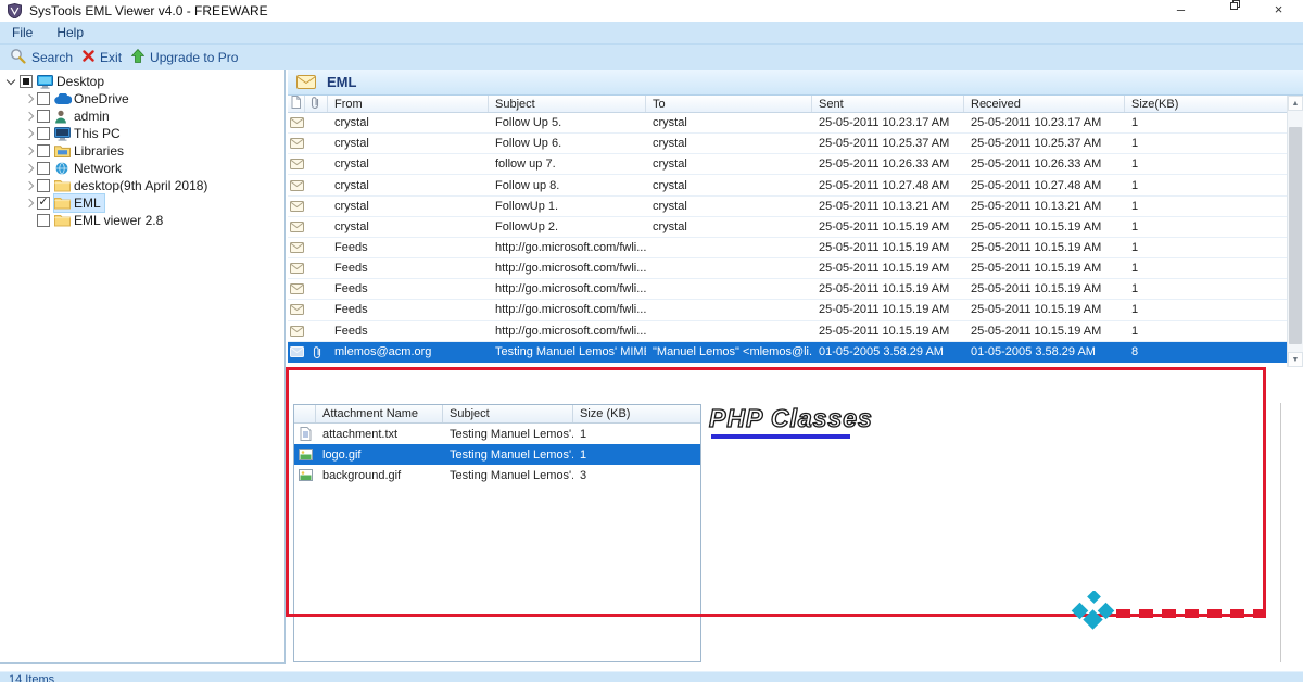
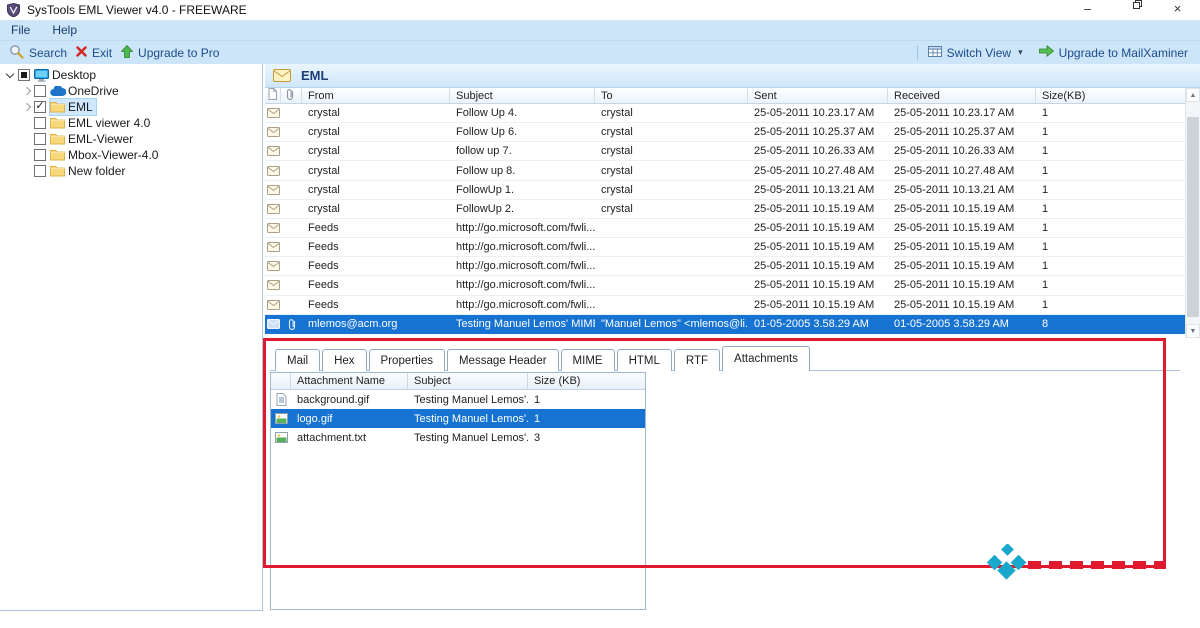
  SysTools EML Viewer v4.0 - FREEWARE
  –
  ×
  File
  Help
  Search
  Exit
  Upgrade to Pro
+ Switch View
+ ▾
+ Upgrade to MailXaminer
  Desktop
  OneDrive
- admin
- This PC
- Libraries
- Network
- desktop(9th April 2018)
  ✓
  EML
- EML viewer 2.8
+ EML viewer 4.0
+ EML-Viewer
+ Mbox-Viewer-4.0
+ New folder
  EML
  From
  Subject
  To
  Sent
  Received
  Size(KB)
  crystal
- Follow Up 5.
+ Follow Up 4.
  crystal
  25-05-2011 10.23.17 AM
  25-05-2011 10.23.17 AM
  1
  crystal
  Follow Up 6.
  crystal
  25-05-2011 10.25.37 AM
  25-05-2011 10.25.37 AM
  1
  crystal
  follow up 7.
  crystal
  25-05-2011 10.26.33 AM
  25-05-2011 10.26.33 AM
  1
  crystal
  Follow up 8.
  crystal
  25-05-2011 10.27.48 AM
  25-05-2011 10.27.48 AM
  1
  crystal
  FollowUp 1.
  crystal
  25-05-2011 10.13.21 AM
  25-05-2011 10.13.21 AM
  1
  crystal
  FollowUp 2.
  crystal
  25-05-2011 10.15.19 AM
  25-05-2011 10.15.19 AM
  1
  Feeds
  http://go.microsoft.com/fwli...
  25-05-2011 10.15.19 AM
  25-05-2011 10.15.19 AM
  1
  Feeds
  http://go.microsoft.com/fwli...
  25-05-2011 10.15.19 AM
  25-05-2011 10.15.19 AM
  1
  Feeds
  http://go.microsoft.com/fwli...
  25-05-2011 10.15.19 AM
  25-05-2011 10.15.19 AM
  1
  Feeds
  http://go.microsoft.com/fwli...
  25-05-2011 10.15.19 AM
  25-05-2011 10.15.19 AM
  1
  Feeds
  http://go.microsoft.com/fwli...
  25-05-2011 10.15.19 AM
  25-05-2011 10.15.19 AM
  1
  mlemos@acm.org
  Testing Manuel Lemos' MIM
  "Manuel Lemos" <mlemos@li.
  01-05-2005 3.58.29 AM
  01-05-2005 3.58.29 AM
  8
+ Mail
+ Hex
+ Properties
+ Message Header
+ MIME
+ HTML
+ RTF
+ Attachments
  Attachment Name
  Subject
  Size (KB)
- attachment.txt
+ background.gif
  Testing Manuel Lemos'.
  1
  logo.gif
  Testing Manuel Lemos'.
  1
- background.gif
+ attachment.txt
  Testing Manuel Lemos'.
  3
- PHP Classes
- 14 Items
